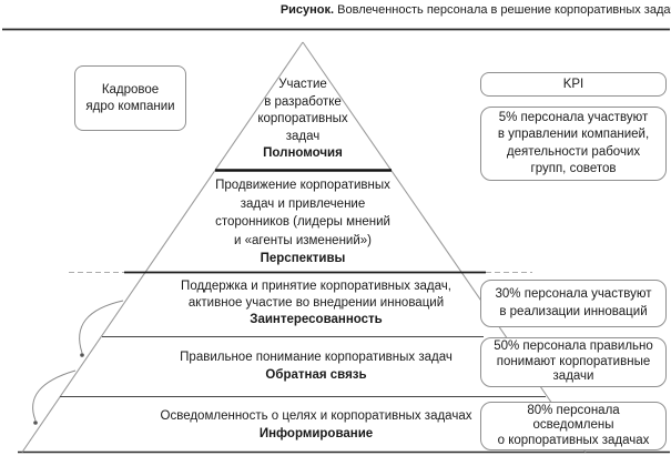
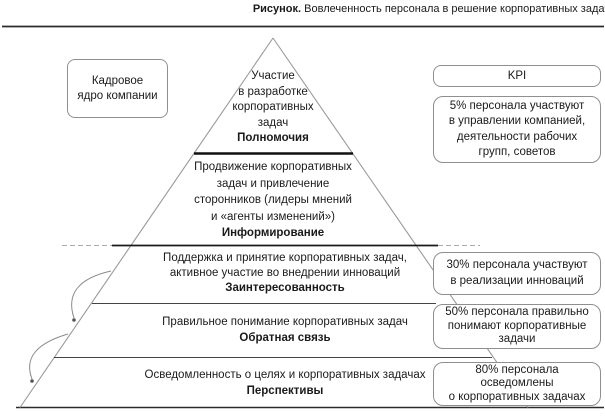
  Рисунок. Вовлеченность персонала в решение корпоративных зада
  Кадровое
  ядро компании
  Участие
  в разработке
  корпоративных
  задач
  Полномочия
  Продвижение корпоративных
  задач и привлечение
  сторонников (лидеры мнений
  и «агенты изменений»)
- Перспективы
+ Информирование
  Поддержка и принятие корпоративных задач,
  активное участие во внедрении инноваций
  Заинтересованность
  Правильное понимание корпоративных задач
  Обратная связь
  Осведомленность о целях и корпоративных задачах
- Информирование
+ Перспективы
  KPI
  5% персонала участвуют
  в управлении компанией,
  деятельности рабочих
  групп, советов
  30% персонала участвуют
  в реализации инноваций
  50% персонала правильно
  понимают корпоративные
  задачи
  80% персонала
  осведомлены
  о корпоративных задачах
